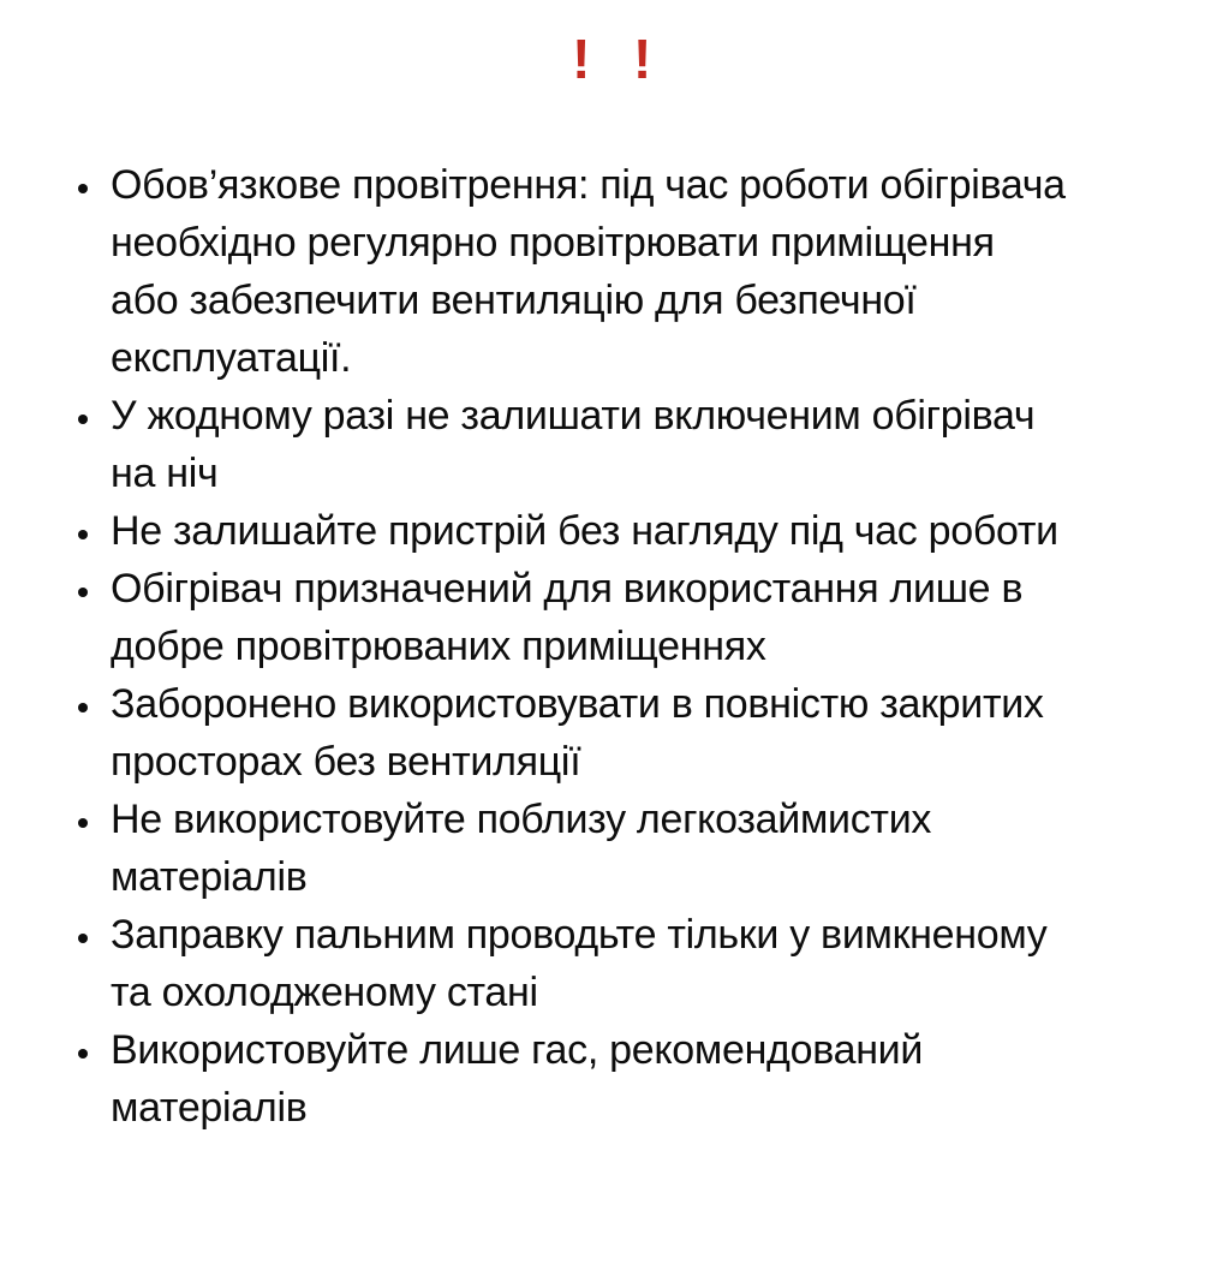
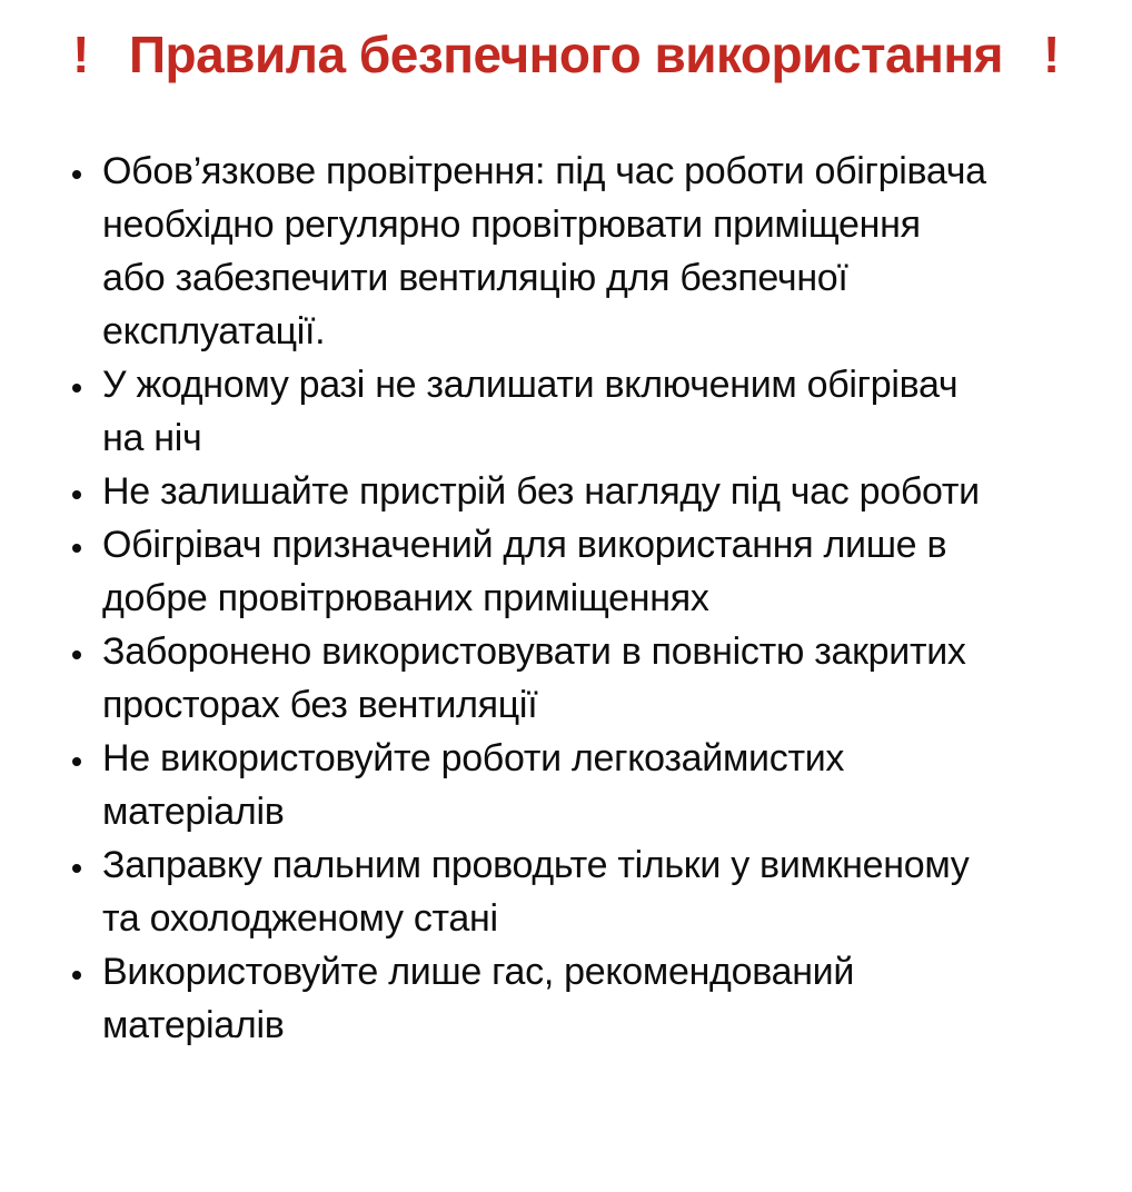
  !
+ Правила безпечного використання
  !
  Обов’язкове провітрення: під час роботи обігрівача необхідно регулярно провітрювати приміщення або забезпечити вентиляцію для безпечної експлуатації.
  У жодному разі не залишати включеним обігрівач на ніч
  Не залишайте пристрій без нагляду під час роботи
  Обігрівач призначений для використання лише в добре провітрюваних приміщеннях
  Заборонено використовувати в повністю закритих просторах без вентиляції
- Не використовуйте поблизу легкозаймистих матеріалів
+ Не використовуйте роботи легкозаймистих матеріалів
  Заправку пальним проводьте тільки у вимкненому та охолодженому стані
  Використовуйте лише гас, рекомендований матеріалів
